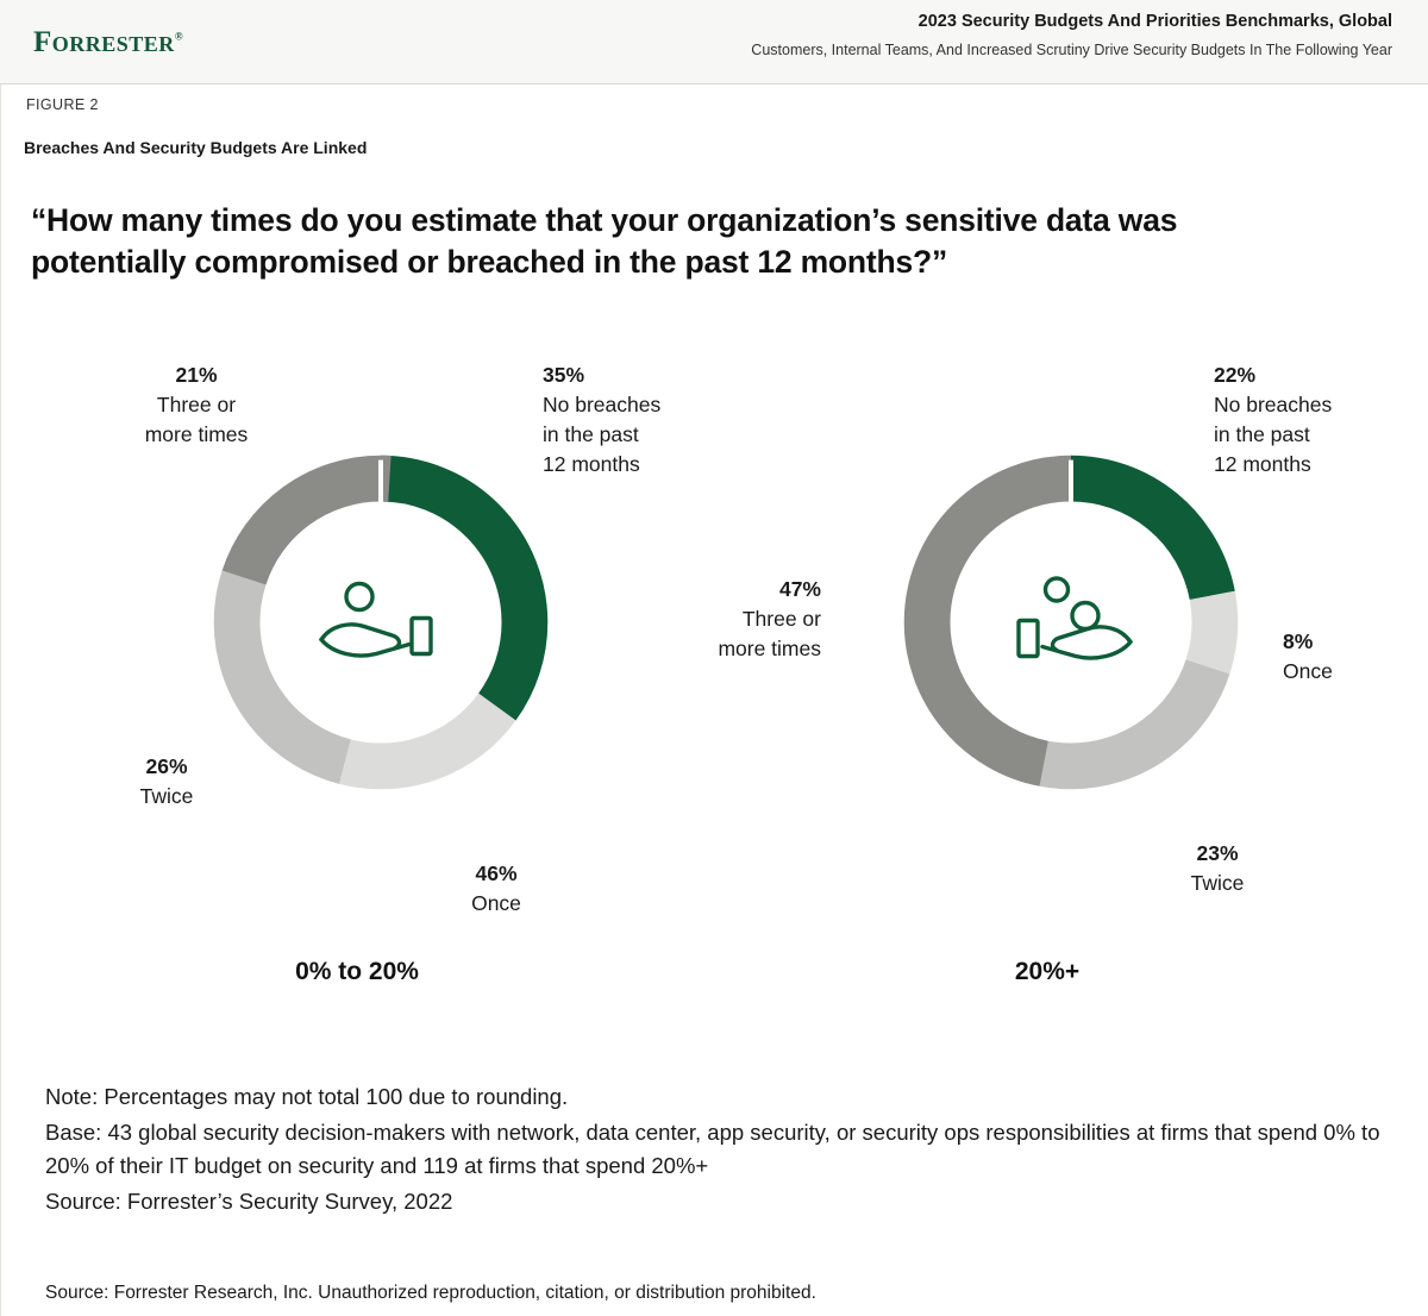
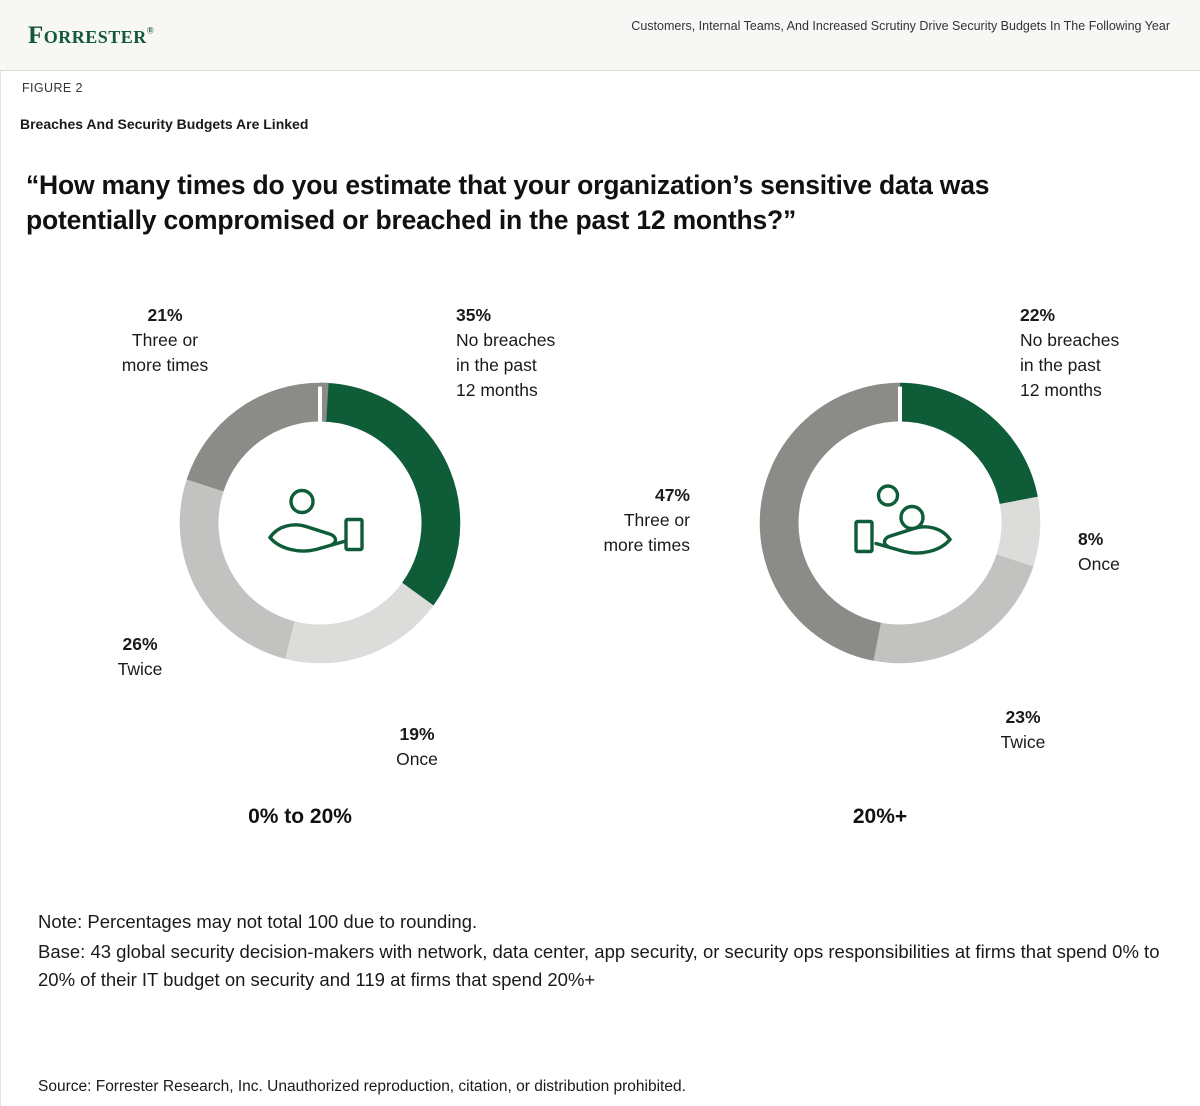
  Forrester®
- 2023 Security Budgets And Priorities Benchmarks, Global
  Customers, Internal Teams, And Increased Scrutiny Drive Security Budgets In The Following Year
  FIGURE 2
  Breaches And Security Budgets Are Linked
  “How many times do you estimate that your organization’s sensitive data was potentially compromised or breached in the past 12 months?”
  0% to 20%
  20%+
  35%
  No breaches
  in the past
  12 months
  21%
  Three or
  more times
  26%
  Twice
- 46%
+ 19%
  Once
  22%
  No breaches
  in the past
  12 months
  8%
  Once
  23%
  Twice
  47%
  Three or
  more times
  Note: Percentages may not total 100 due to rounding.
  Base: 43 global security decision-makers with network, data center, app security, or security ops responsibilities at firms that spend 0% to 20% of their IT budget on security and 119 at firms that spend 20%+
- Source: Forrester’s Security Survey, 2022
  Source: Forrester Research, Inc. Unauthorized reproduction, citation, or distribution prohibited.
